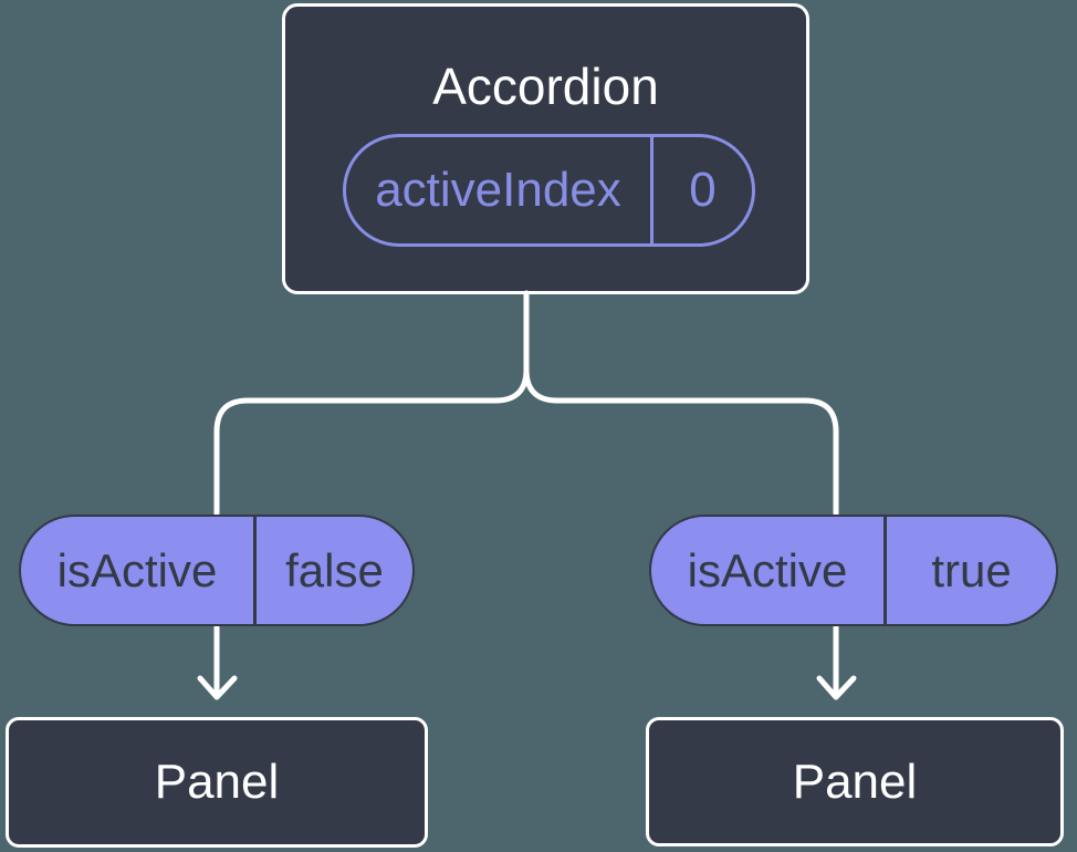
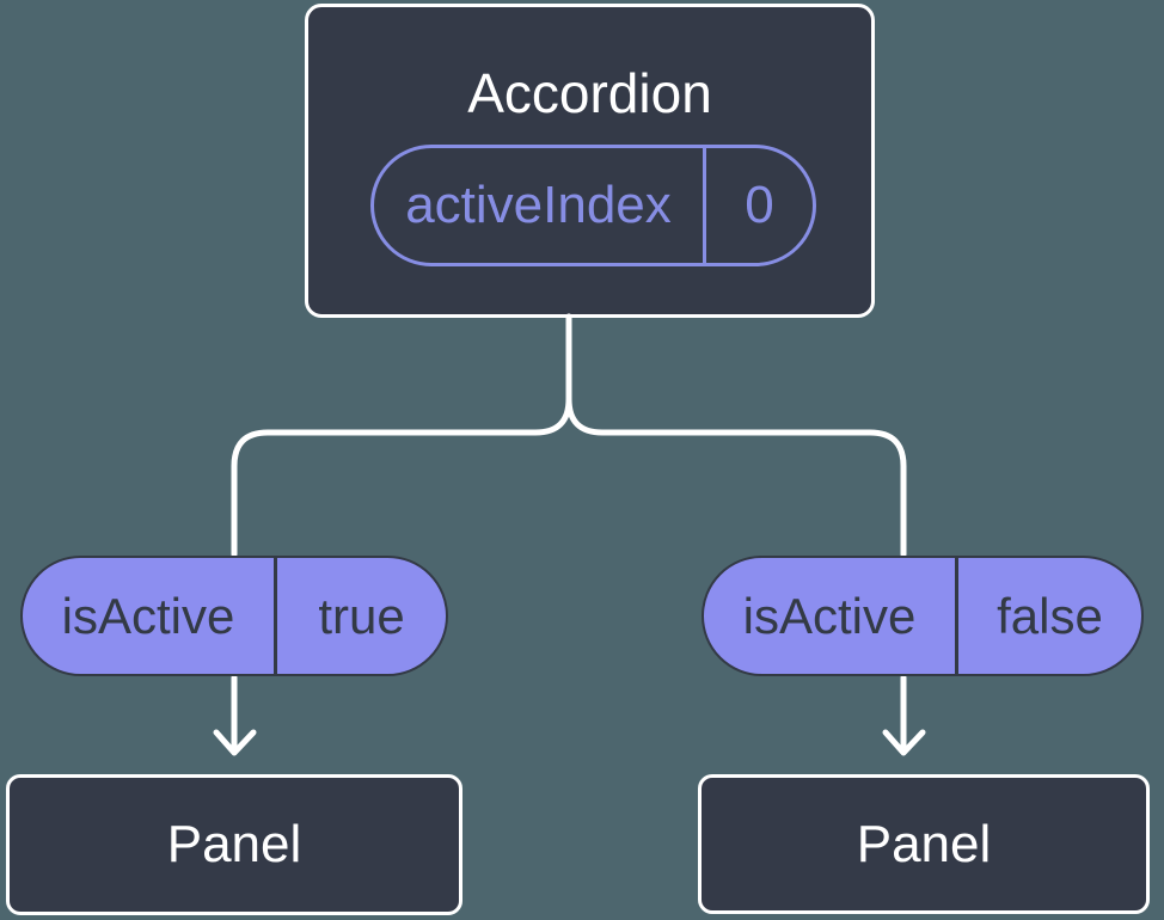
  Accordion
  activeIndex
  0
  isActive
- false
+ true
  isActive
- true
+ false
  Panel
  Panel
